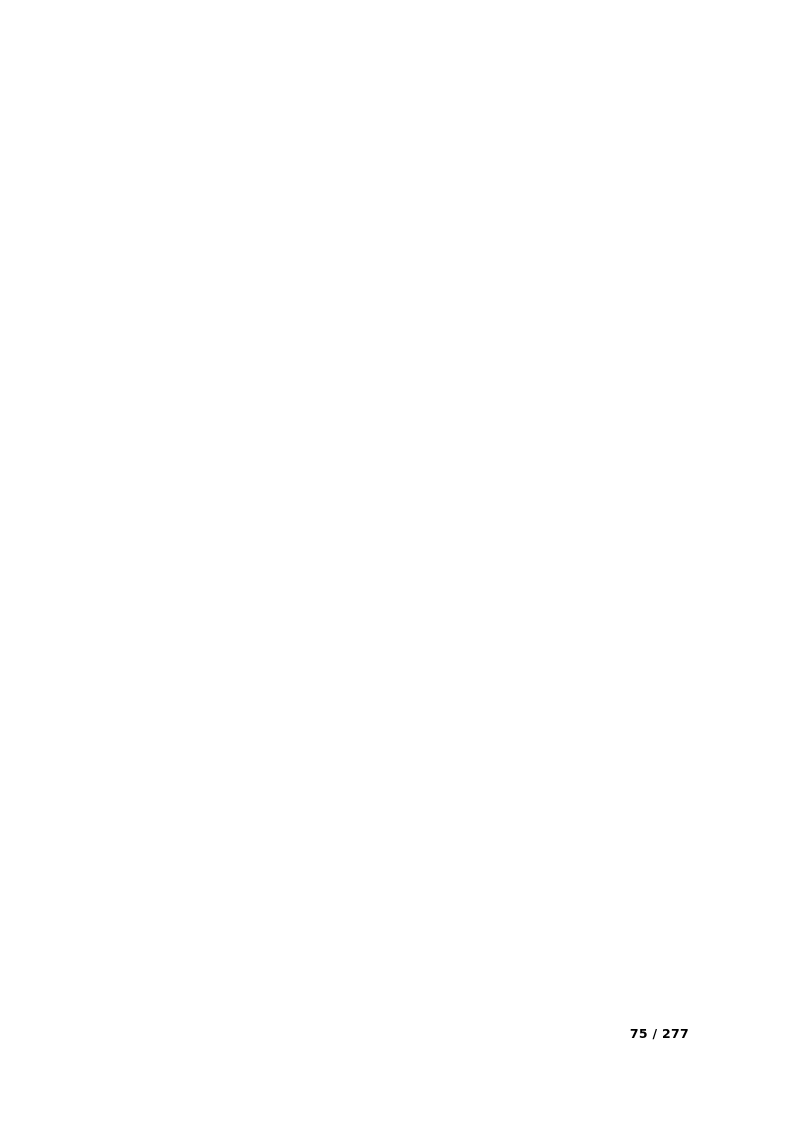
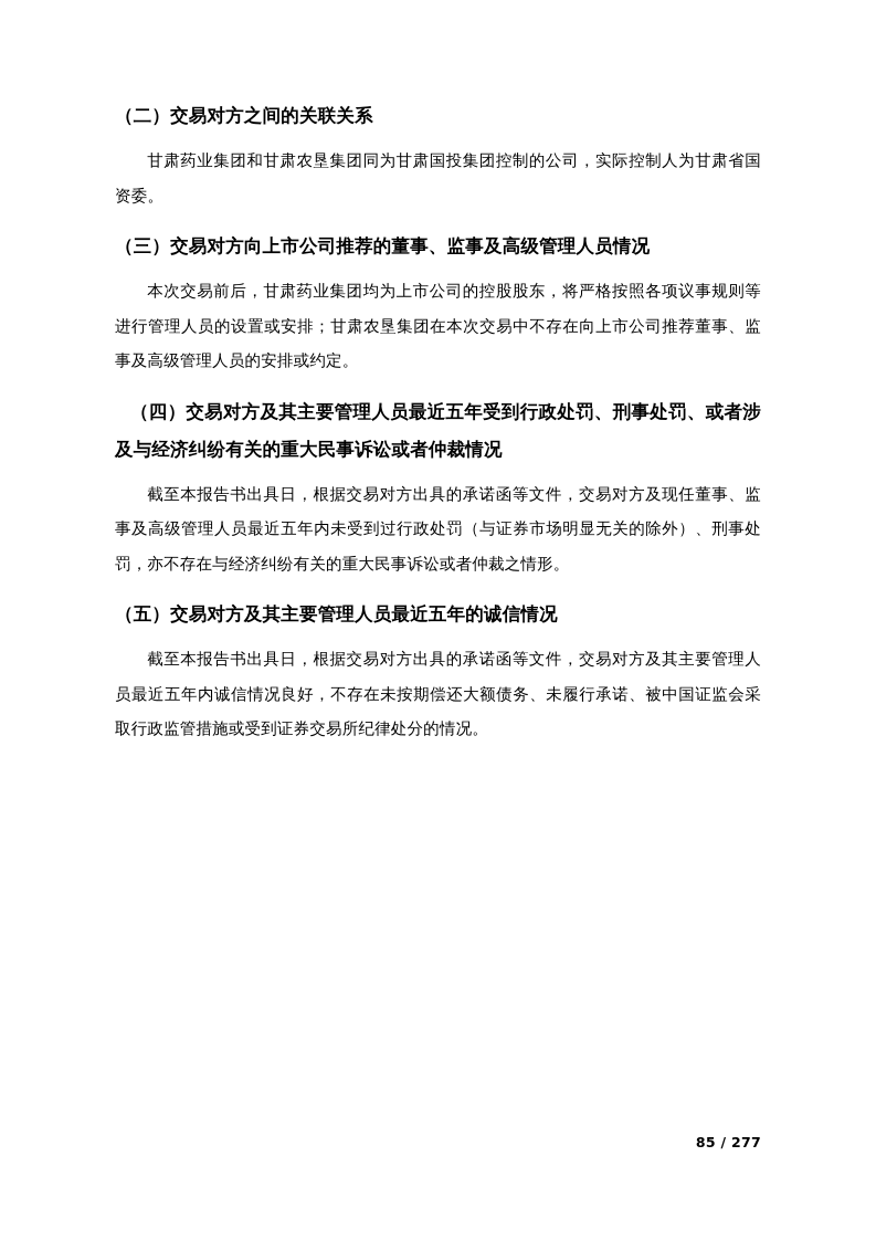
+ （二）交易对方之间的关联关系
+ 甘肃药业集团和甘肃农垦集团同为甘肃国投集团控制的公司，实际控制人为甘肃省国资委。
+ （三）交易对方向上市公司推荐的董事、监事及高级管理人员情况
+ 本次交易前后，甘肃药业集团均为上市公司的控股股东，将严格按照各项议事规则等进行管理人员的设置或安排；甘肃农垦集团在本次交易中不存在向上市公司推荐董事、监事及高级管理人员的安排或约定。
+ （四）交易对方及其主要管理人员最近五年受到行政处罚、刑事处罚、或者涉及与经济纠纷有关的重大民事诉讼或者仲裁情况
+ 截至本报告书出具日，根据交易对方出具的承诺函等文件，交易对方及现任董事、监事及高级管理人员最近五年内未受到过行政处罚（与证券市场明显无关的除外）、刑事处罚，亦不存在与经济纠纷有关的重大民事诉讼或者仲裁之情形。
+ （五）交易对方及其主要管理人员最近五年的诚信情况
+ 截至本报告书出具日，根据交易对方出具的承诺函等文件，交易对方及其主要管理人员最近五年内诚信情况良好，不存在未按期偿还大额债务、未履行承诺、被中国证监会采取行政监管措施或受到证券交易所纪律处分的情况。
- 75 / 277
+ 85 / 277
